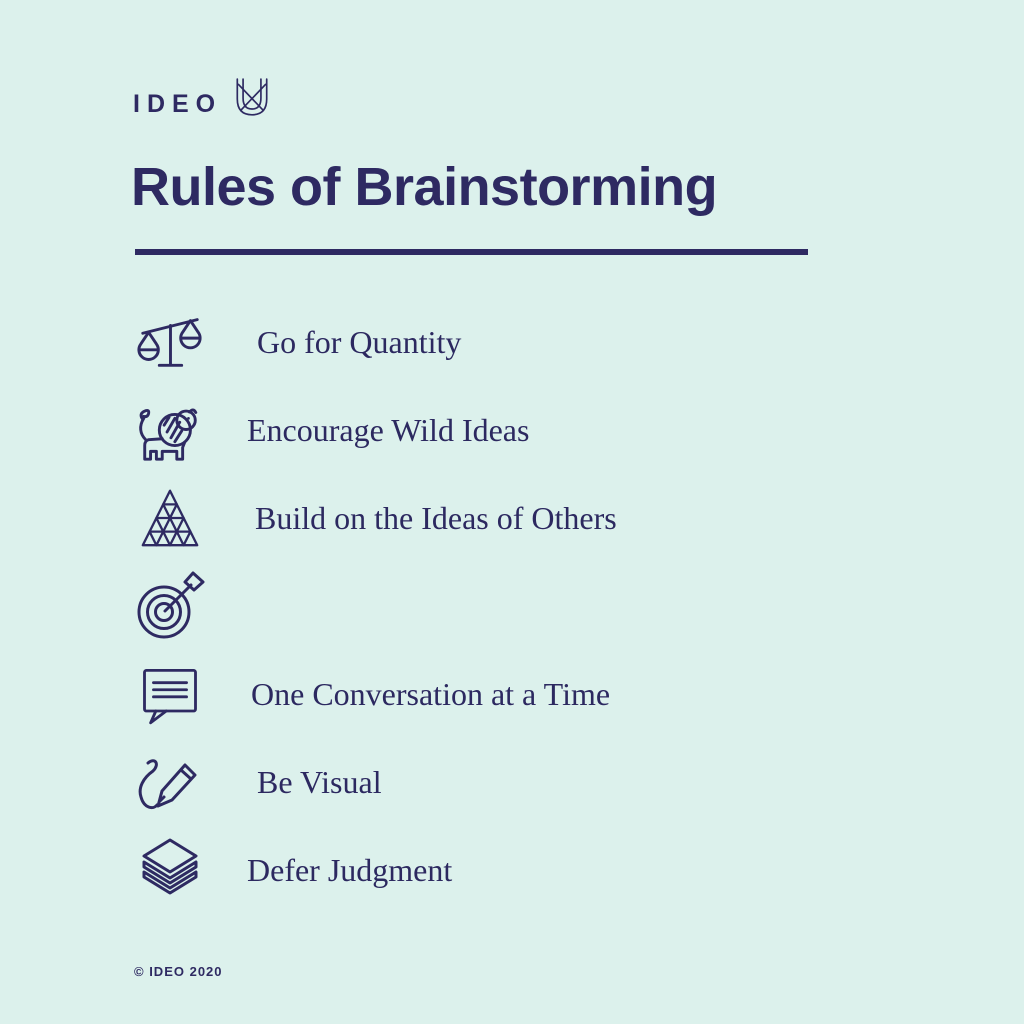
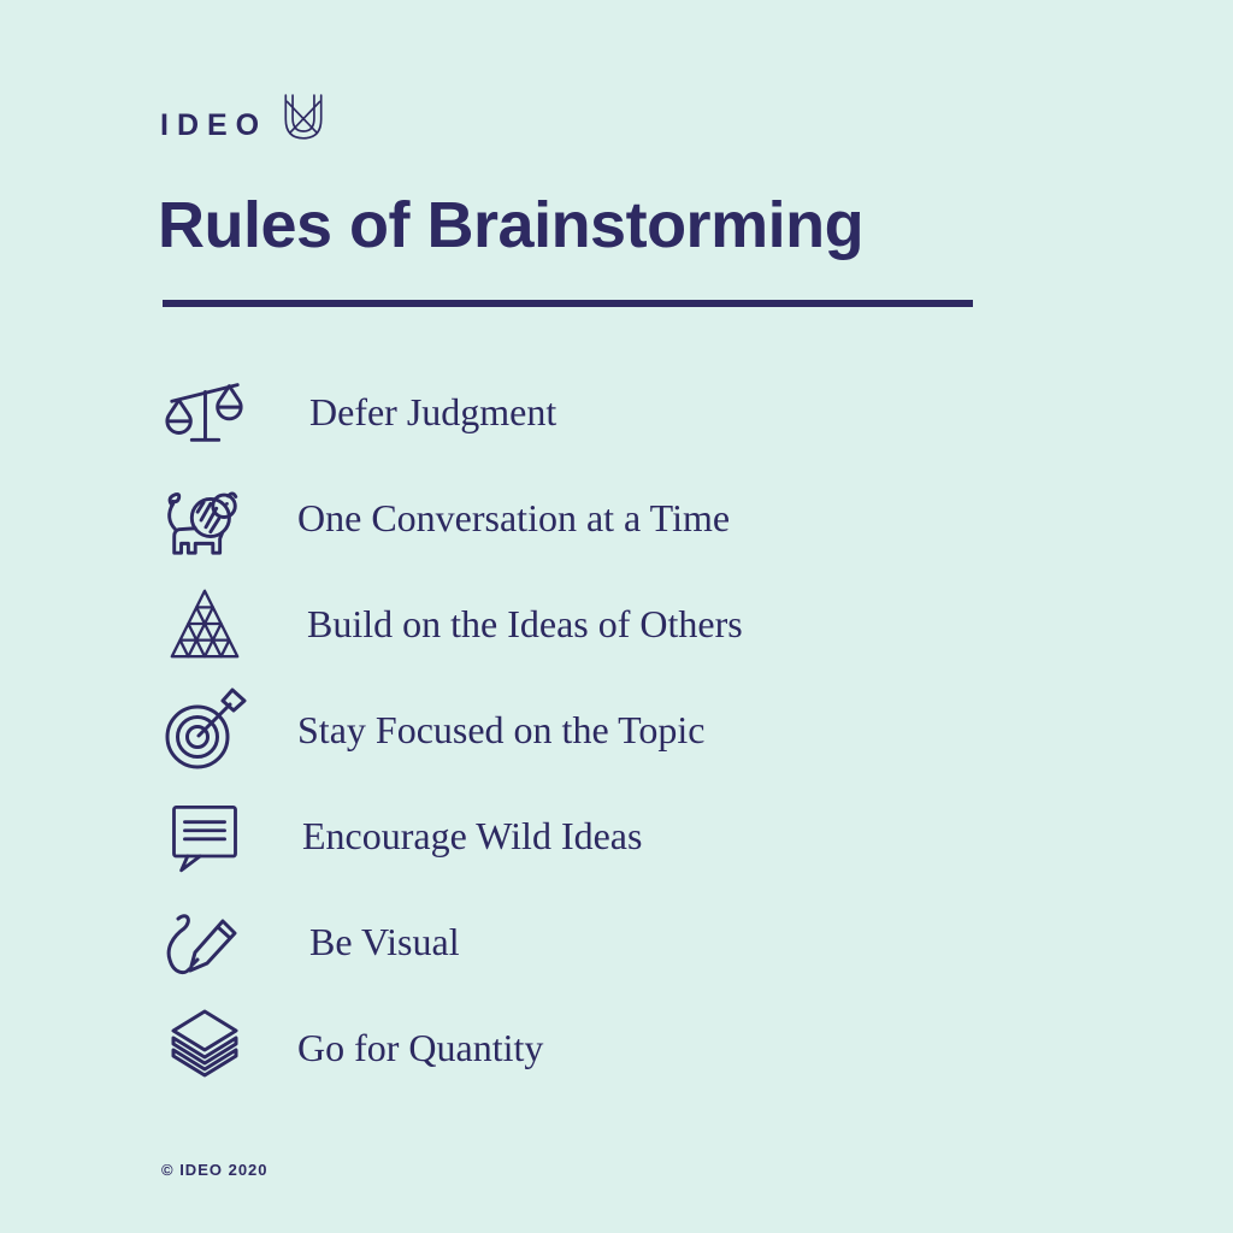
  IDEO
  Rules of Brainstorming
- Go for Quantity
+ Defer Judgment
- Encourage Wild Ideas
+ One Conversation at a Time
  Build on the Ideas of Others
+ Stay Focused on the Topic
- One Conversation at a Time
+ Encourage Wild Ideas
  Be Visual
- Defer Judgment
+ Go for Quantity
  © IDEO 2020
